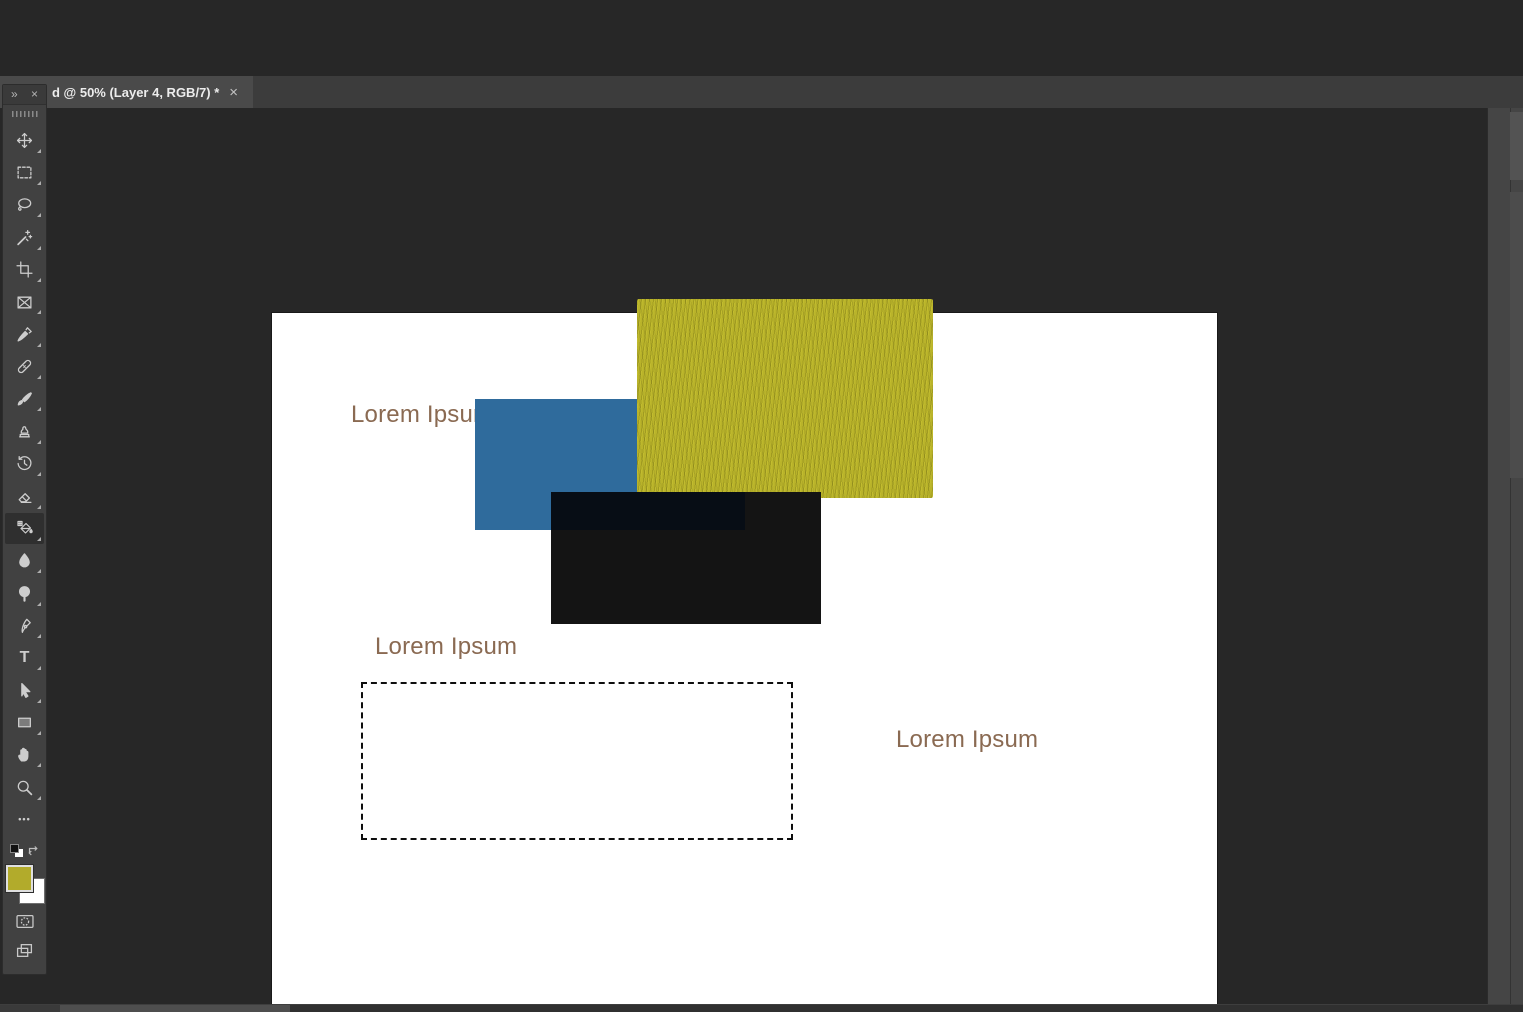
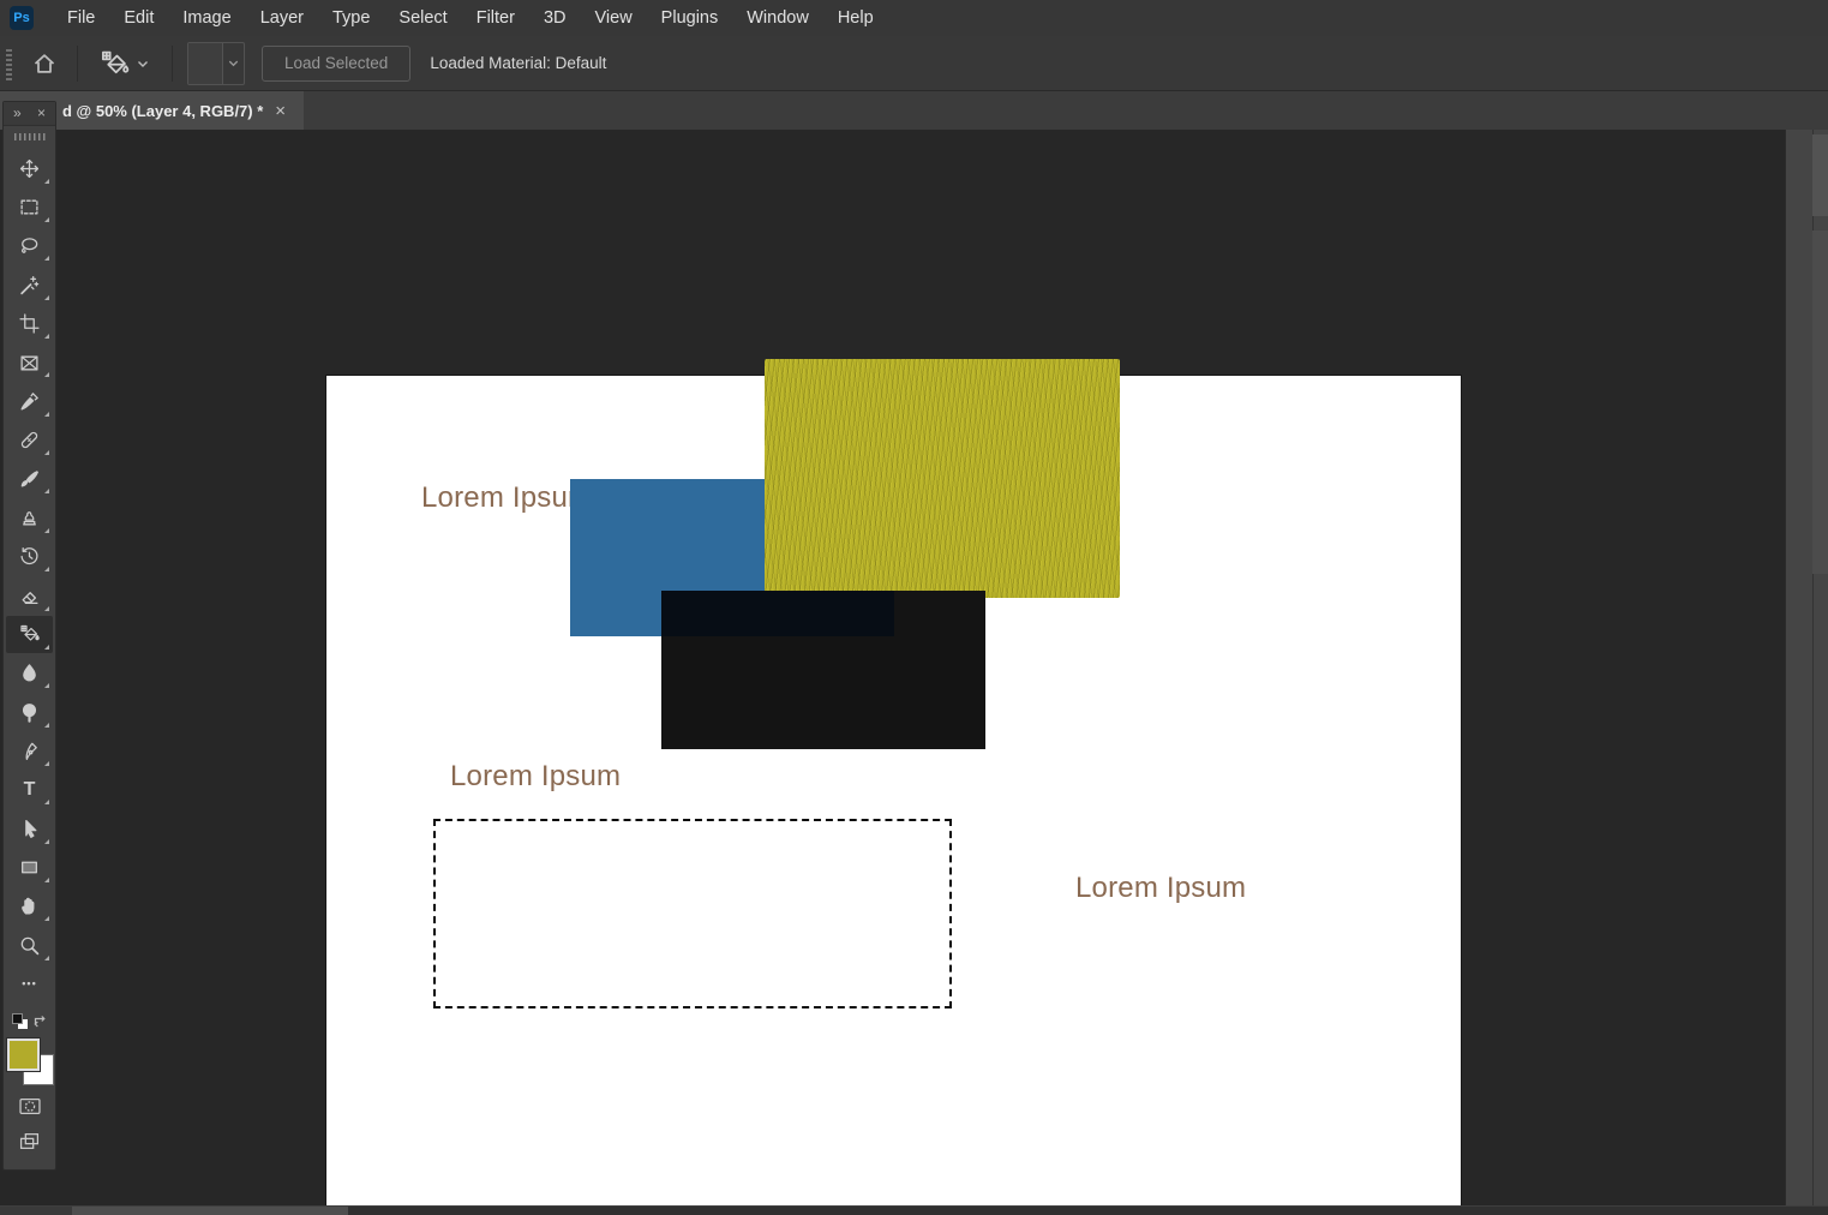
+ Ps
+ File
+ Edit
+ Image
+ Layer
+ Type
+ Select
+ Filter
+ 3D
+ View
+ Plugins
+ Window
+ Help
+ Load Selected
+ Loaded Material: Default
  d @ 50% (Layer 4, RGB/7) *
  ×
  Lorem Ipsu
  Lorem Ipsum
  Lorem Ipsum
  »
  ×
  T
  •••
